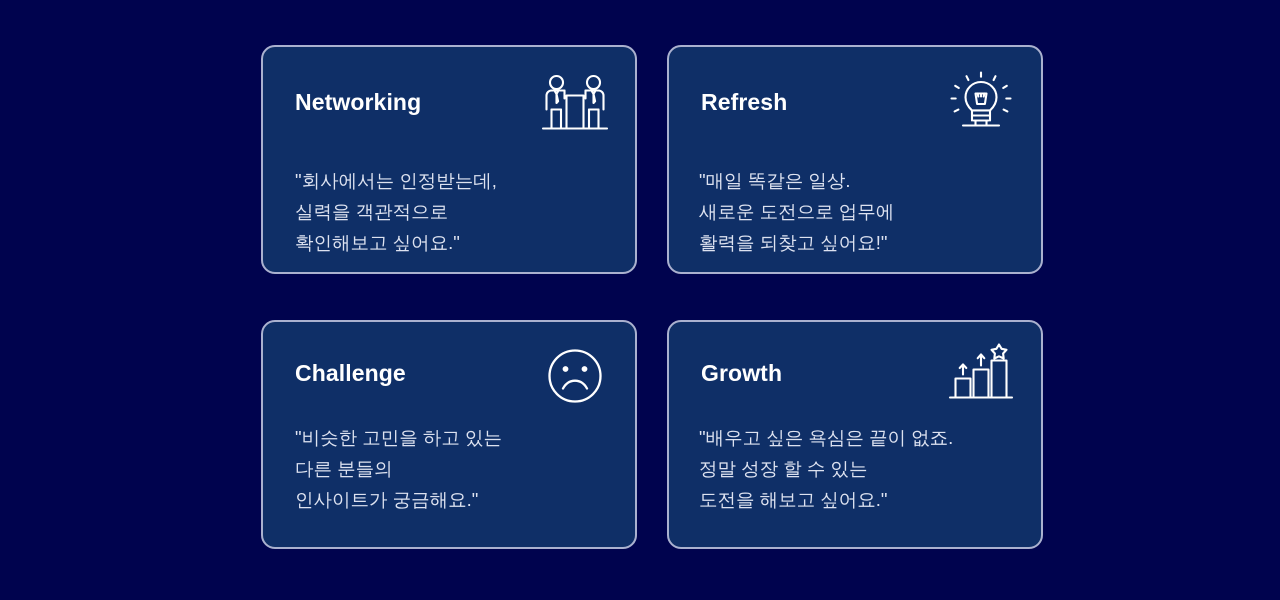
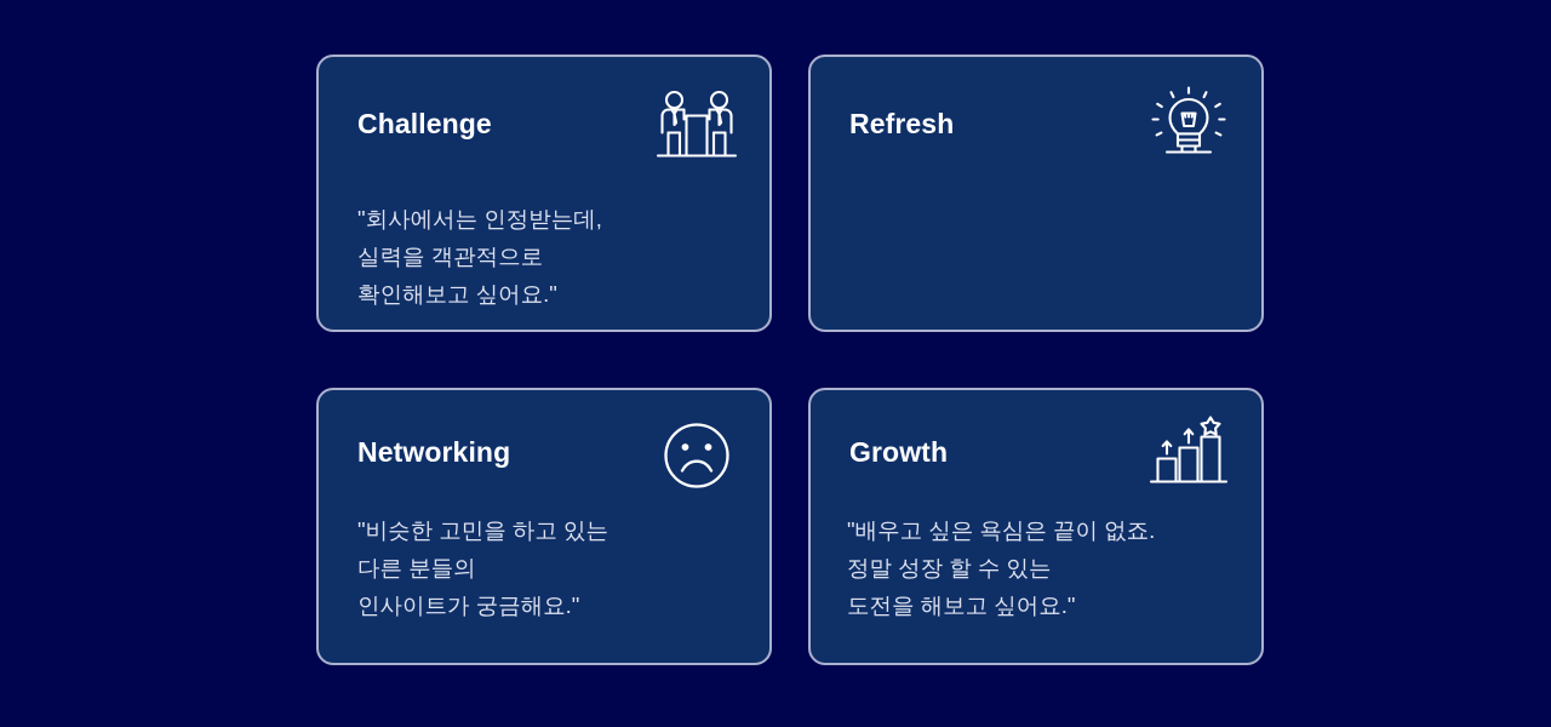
- Networking
+ Challenge
  "회사에서는 인정받는데,
  실력을 객관적으로
  확인해보고 싶어요."
  Refresh
- "매일 똑같은 일상.
- 새로운 도전으로 업무에
- 활력을 되찾고 싶어요!"
- Challenge
+ Networking
  "비슷한 고민을 하고 있는
  다른 분들의
  인사이트가 궁금해요."
  Growth
  "배우고 싶은 욕심은 끝이 없죠.
  정말 성장 할 수 있는
  도전을 해보고 싶어요."
